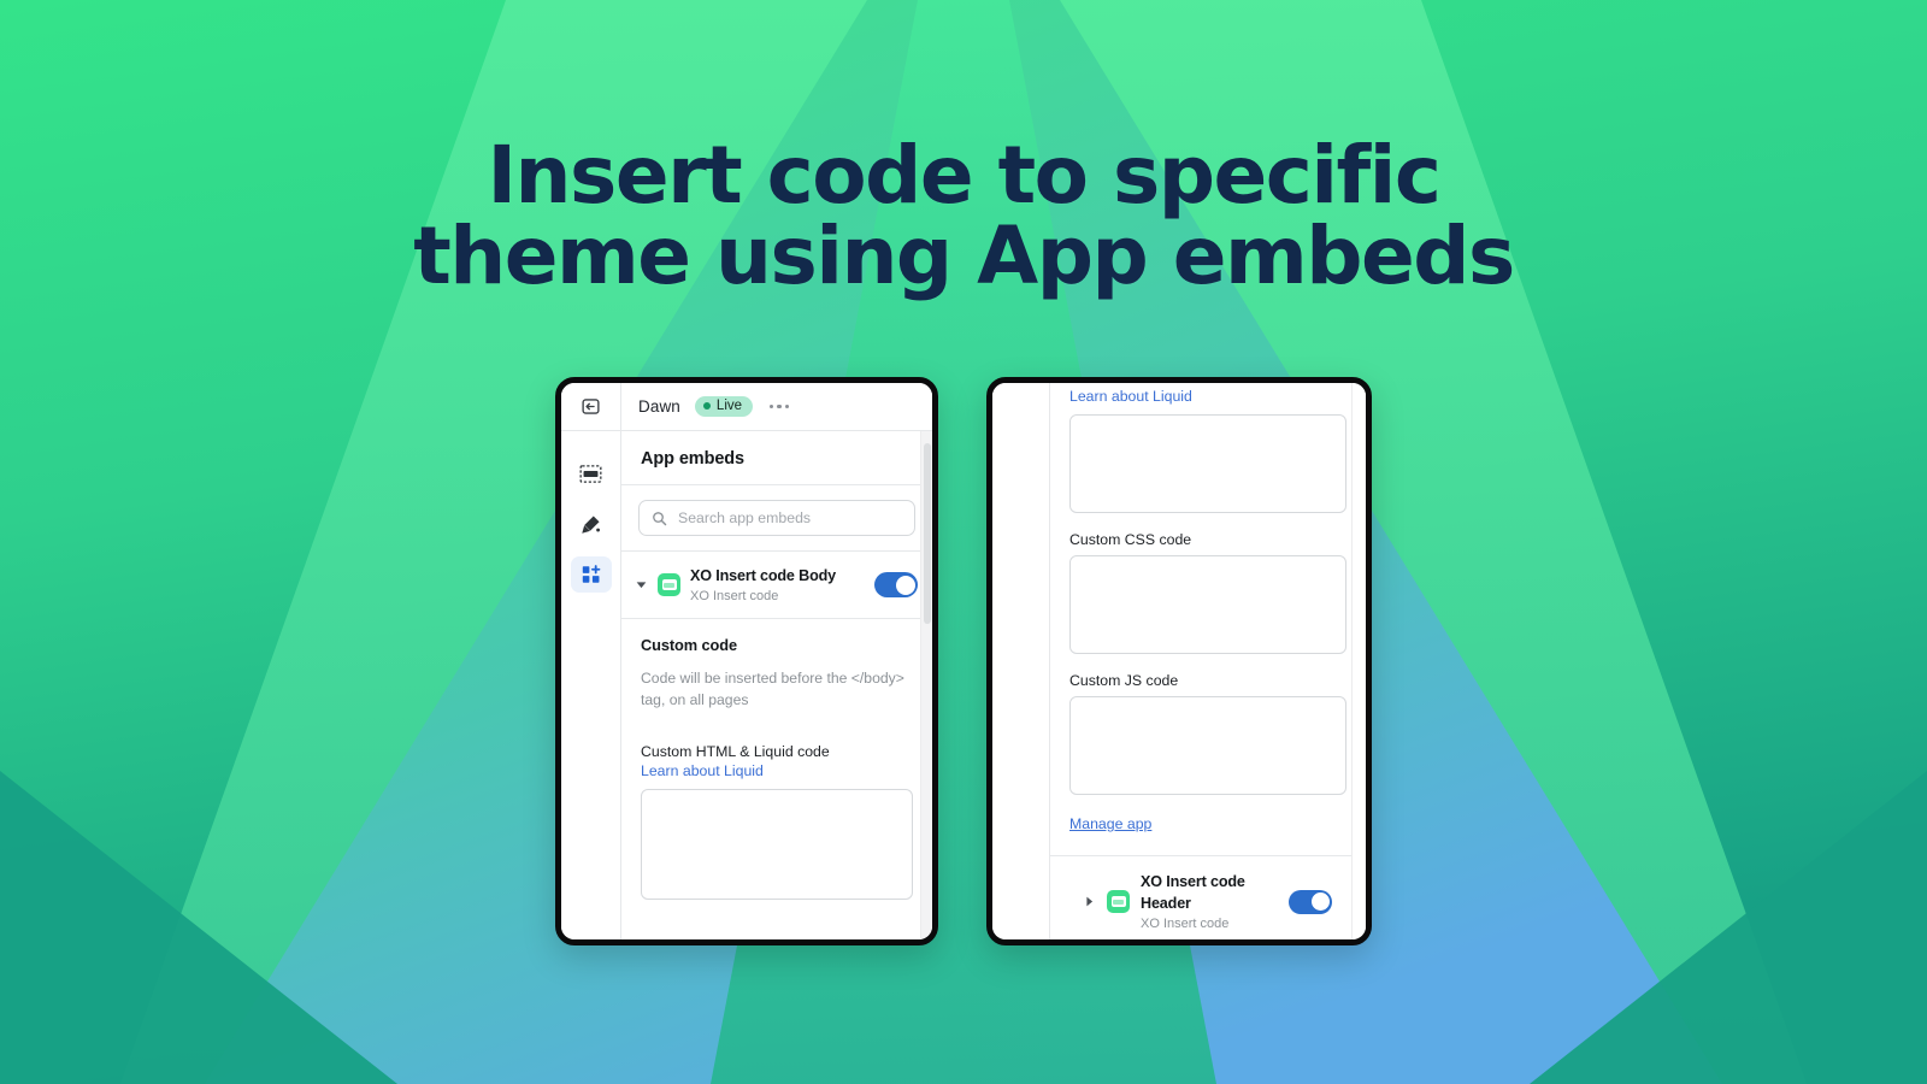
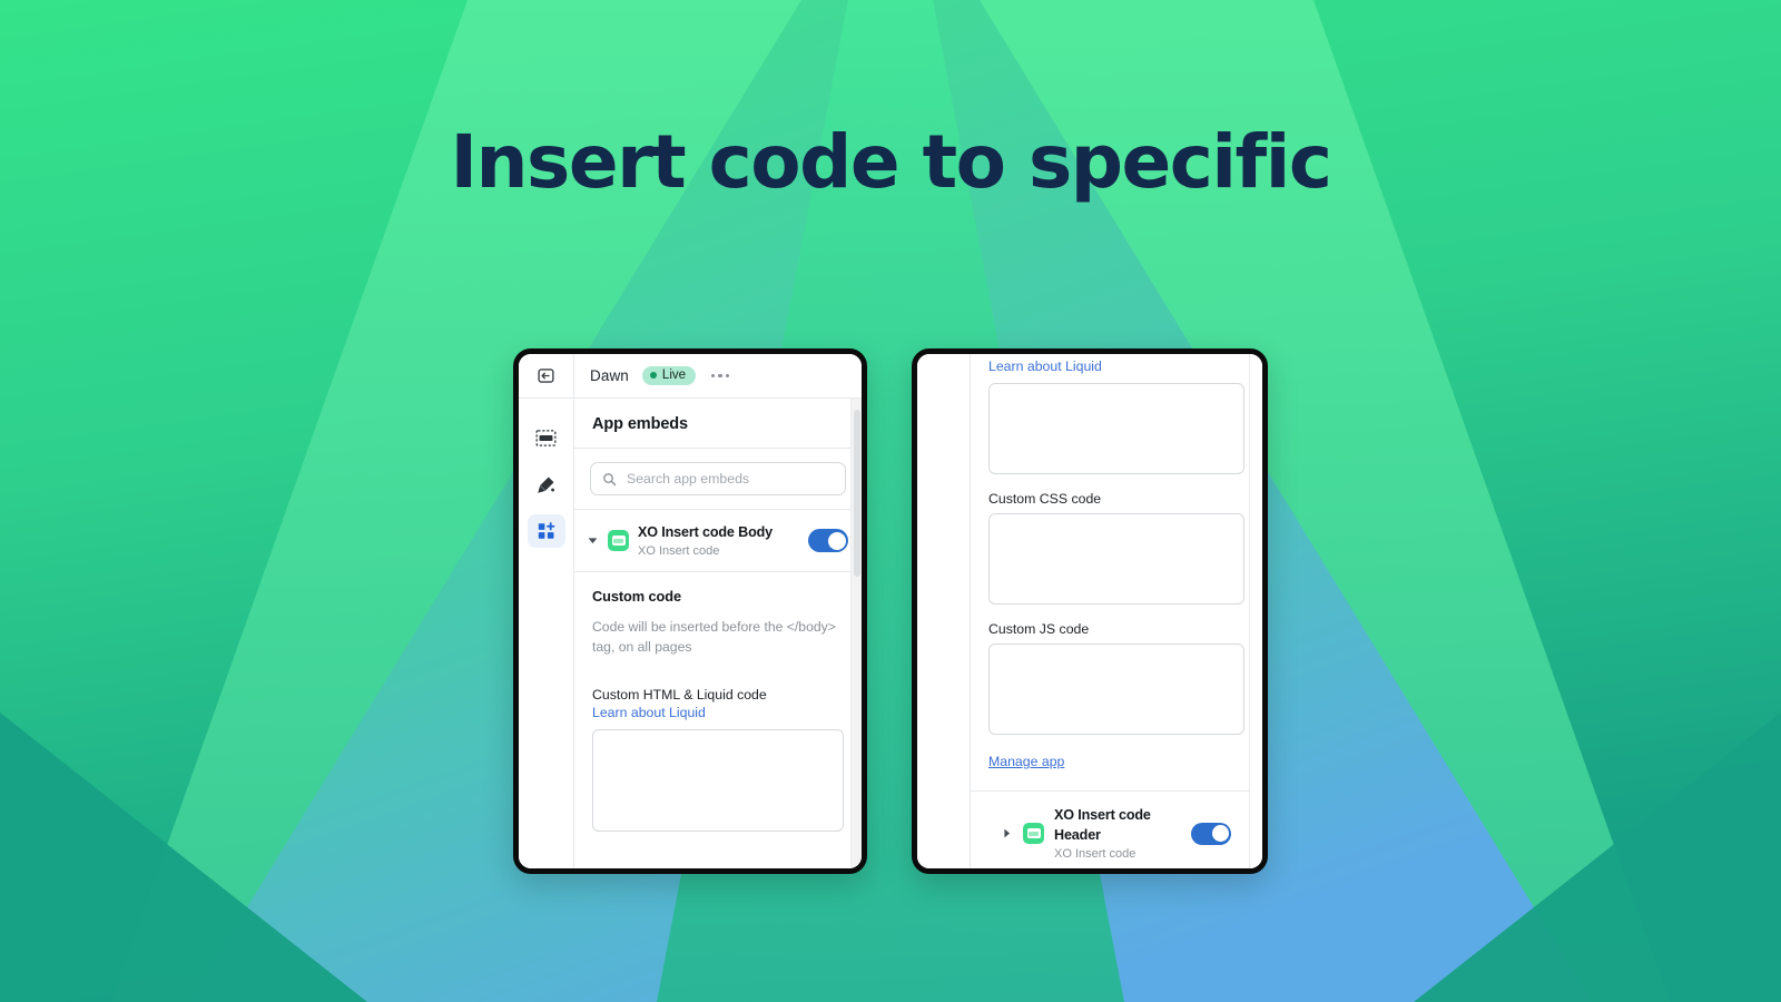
  Insert code to specific
- theme using App embeds
  Dawn
  Live
  App embeds
  Search app embeds
  XO Insert code Body
  XO Insert code
  Custom code
  Code will be inserted before the </body> tag, on all pages
  Custom HTML & Liquid code
  Learn about Liquid
  Learn about Liquid
  Custom CSS code
  Custom JS code
  Manage app
  XO Insert code Header
  XO Insert code
